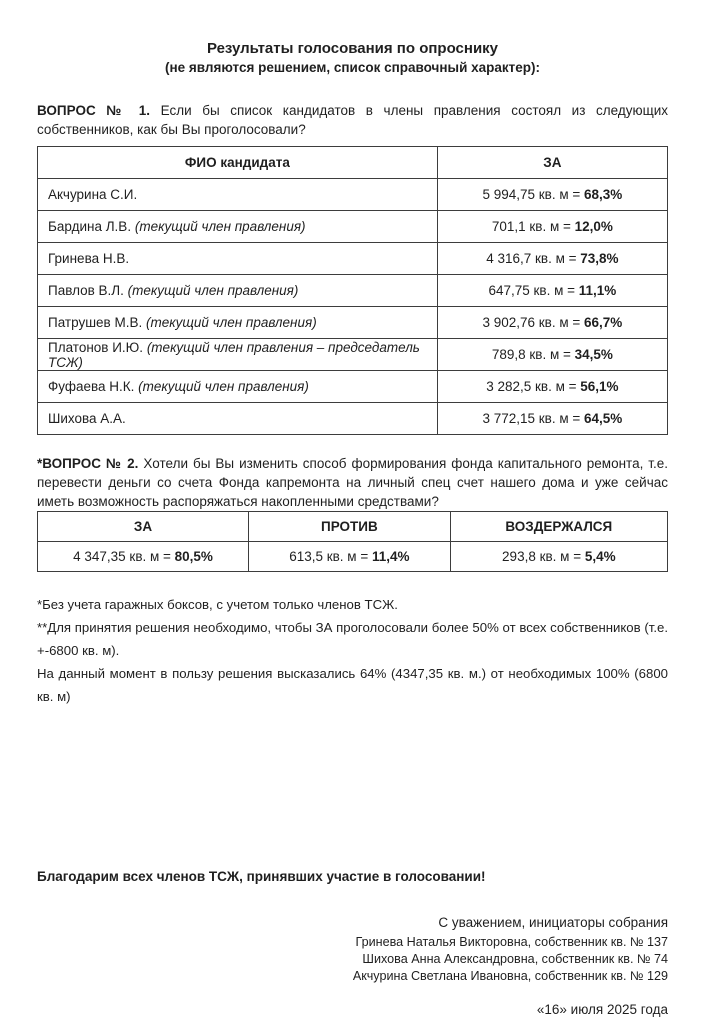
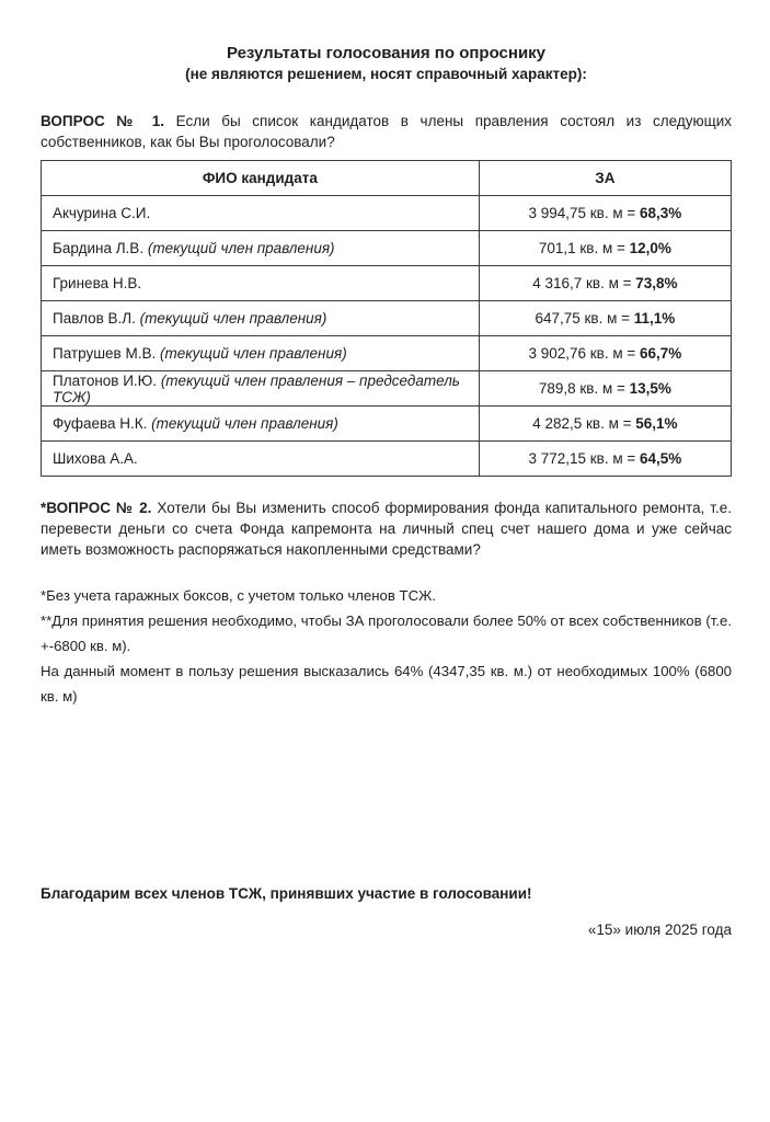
  Результаты голосования по опроснику
- (не являются решением, список справочный характер):
+ (не являются решением, носят справочный характер):
  ВОПРОС № 1. Если бы список кандидатов в члены правления состоял из следующих собственников, как бы Вы проголосовали?
  ФИО кандидата	ЗА
- Акчурина С.И.	5 994,75 кв. м = 68,3%
+ Акчурина С.И.	3 994,75 кв. м = 68,3%
  Бардина Л.В. (текущий член правления)	701,1 кв. м = 12,0%
  Гринева Н.В.	4 316,7 кв. м = 73,8%
  Павлов В.Л. (текущий член правления)	647,75 кв. м = 11,1%
  Патрушев М.В. (текущий член правления)	3 902,76 кв. м = 66,7%
- Платонов И.Ю. (текущий член правления – председатель ТСЖ)	789,8 кв. м = 34,5%
+ Платонов И.Ю. (текущий член правления – председатель ТСЖ)	789,8 кв. м = 13,5%
- Фуфаева Н.К. (текущий член правления)	3 282,5 кв. м = 56,1%
+ Фуфаева Н.К. (текущий член правления)	4 282,5 кв. м = 56,1%
  Шихова А.А.	3 772,15 кв. м = 64,5%
  *ВОПРОС № 2. Хотели бы Вы изменить способ формирования фонда капитального ремонта, т.е. перевести деньги со счета Фонда капремонта на личный спец счет нашего дома и уже сейчас иметь возможность распоряжаться накопленными средствами?
- ЗА	ПРОТИВ	ВОЗДЕРЖАЛСЯ
- 4 347,35 кв. м = 80,5%	613,5 кв. м = 11,4%	293,8 кв. м = 5,4%
  *Без учета гаражных боксов, с учетом только членов ТСЖ.
  **Для принятия решения необходимо, чтобы ЗА проголосовали более 50% от всех собственников (т.е. +-6800 кв. м).
  На данный момент в пользу решения высказались 64% (4347,35 кв. м.) от необходимых 100% (6800 кв. м)
  Благодарим всех членов ТСЖ, принявших участие в голосовании!
- С уважением, инициаторы собрания
- Гринева Наталья Викторовна, собственник кв. № 137
- Шихова Анна Александровна, собственник кв. № 74
- Акчурина Светлана Ивановна, собственник кв. № 129
- «16» июля 2025 года
+ «15» июля 2025 года
